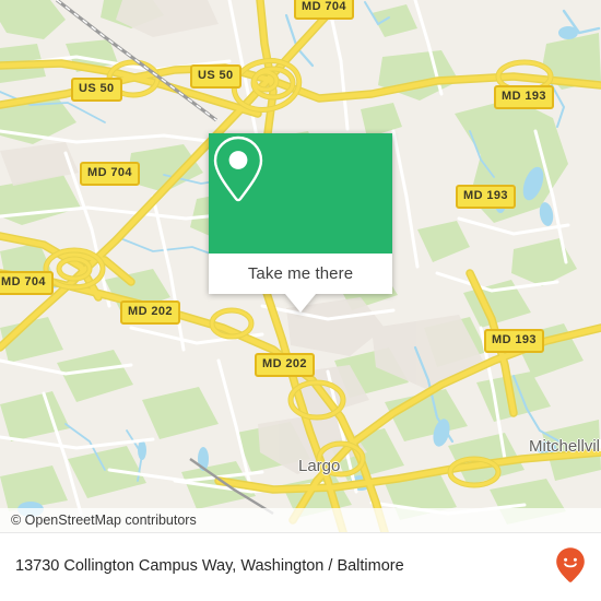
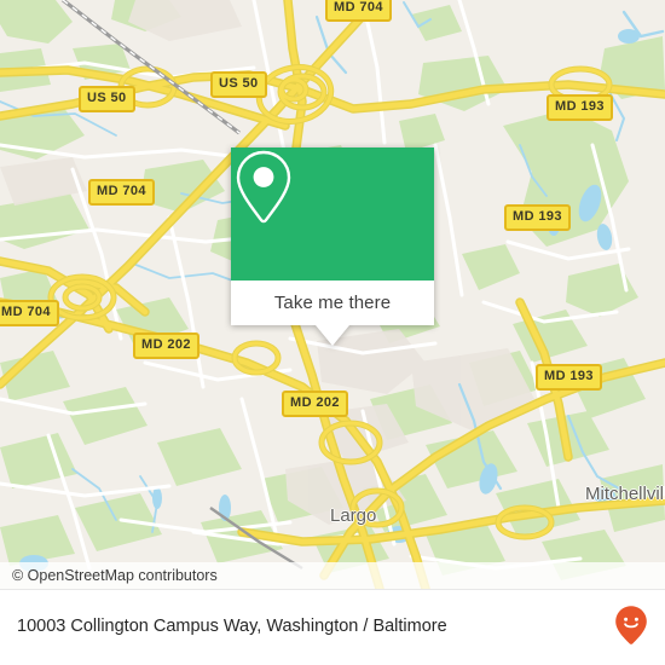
  MD 704
  US 50
  US 50
  MD 193
  MD 704
  MD 193
  MD 704
  MD 202
  MD 193
  MD 202
  Largo
  Mitchellvil
  Take me there
  © OpenStreetMap contributors
- 13730 Collington Campus Way, Washington / Baltimore
+ 10003 Collington Campus Way, Washington / Baltimore
